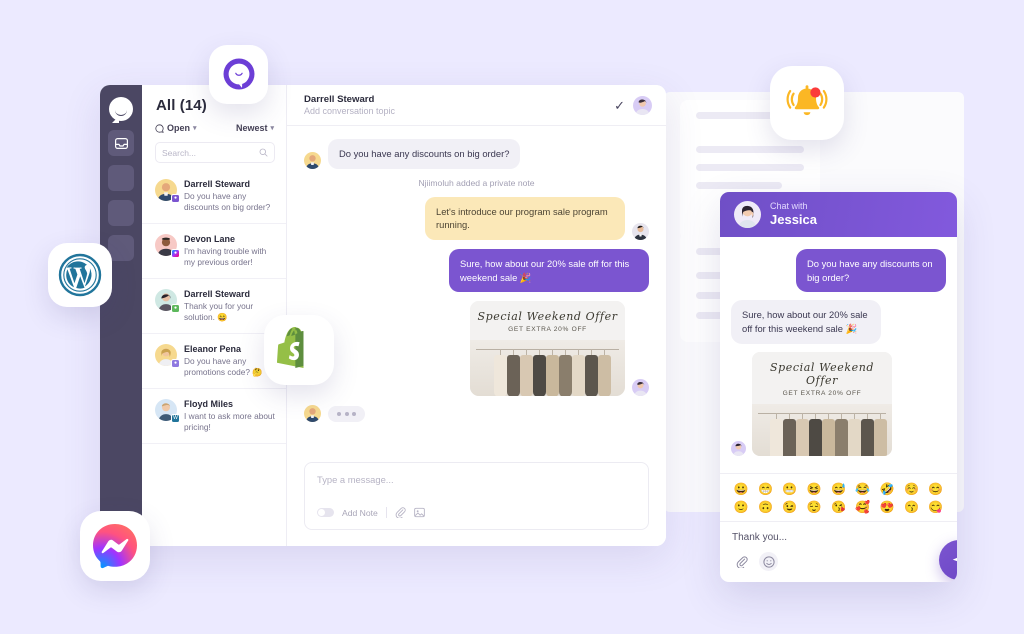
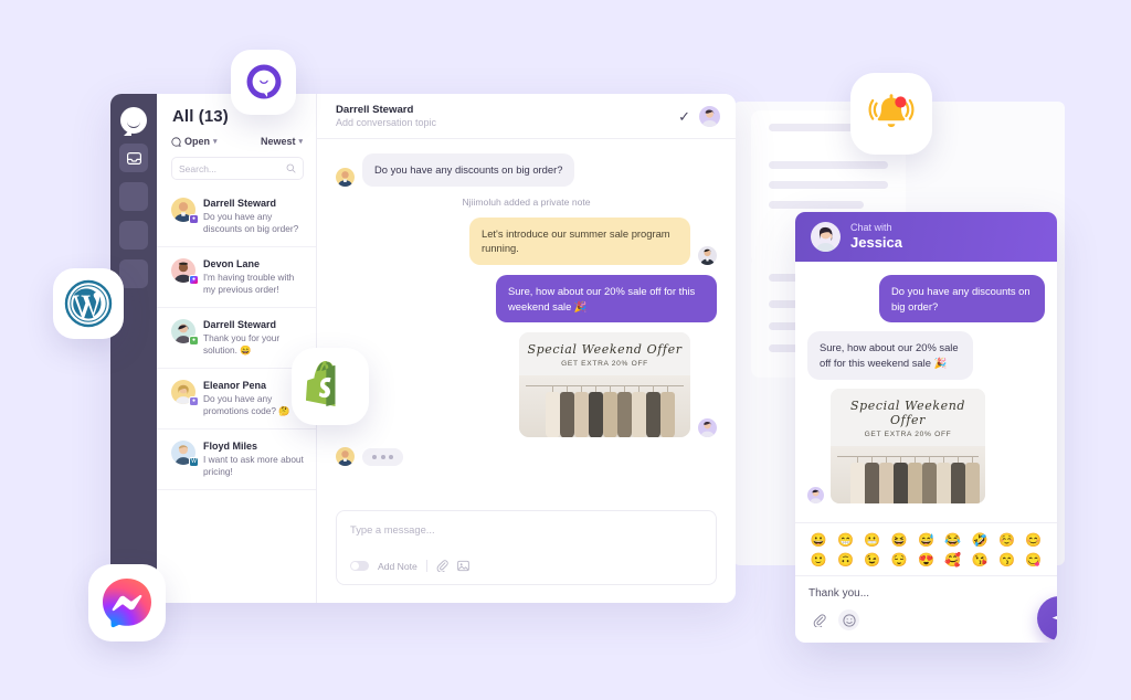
- All (14)
+ All (13)
  Open
  Newest
  Search...
  Darrell Steward
  Do you have any discounts on big order?
  Devon Lane
  I'm having trouble with my previous order!
  Darrell Steward
  Thank you for your solution. 😄
  Eleanor Pena
  Do you have any promotions code? 🤔
  Floyd Miles
  I want to ask more about pricing!
  Darrell Steward
  Add conversation topic
  ✓
  Do you have any discounts on big order?
  Njiimoluh added a private note
- Let's introduce our program sale program running.
+ Let's introduce our summer sale program running.
  Sure, how about our 20% sale off for this weekend sale 🎉
  Special Weekend Offer
  Type a message...
  Add Note
  Chat with
  Jessica
  Do you have any discounts on big order?
  Sure, how about our 20% sale off for this weekend sale 🎉
  Special Weekend Offer
  😀
  😁
  😬
  😆
  😅
  😂
  🤣
  ☺️
  😊
  🙂
  🙃
  😉
  😌
- 😘
+ 😍
  🥰
- 😍
+ 😘
  😙
  😋
  Thank you...
